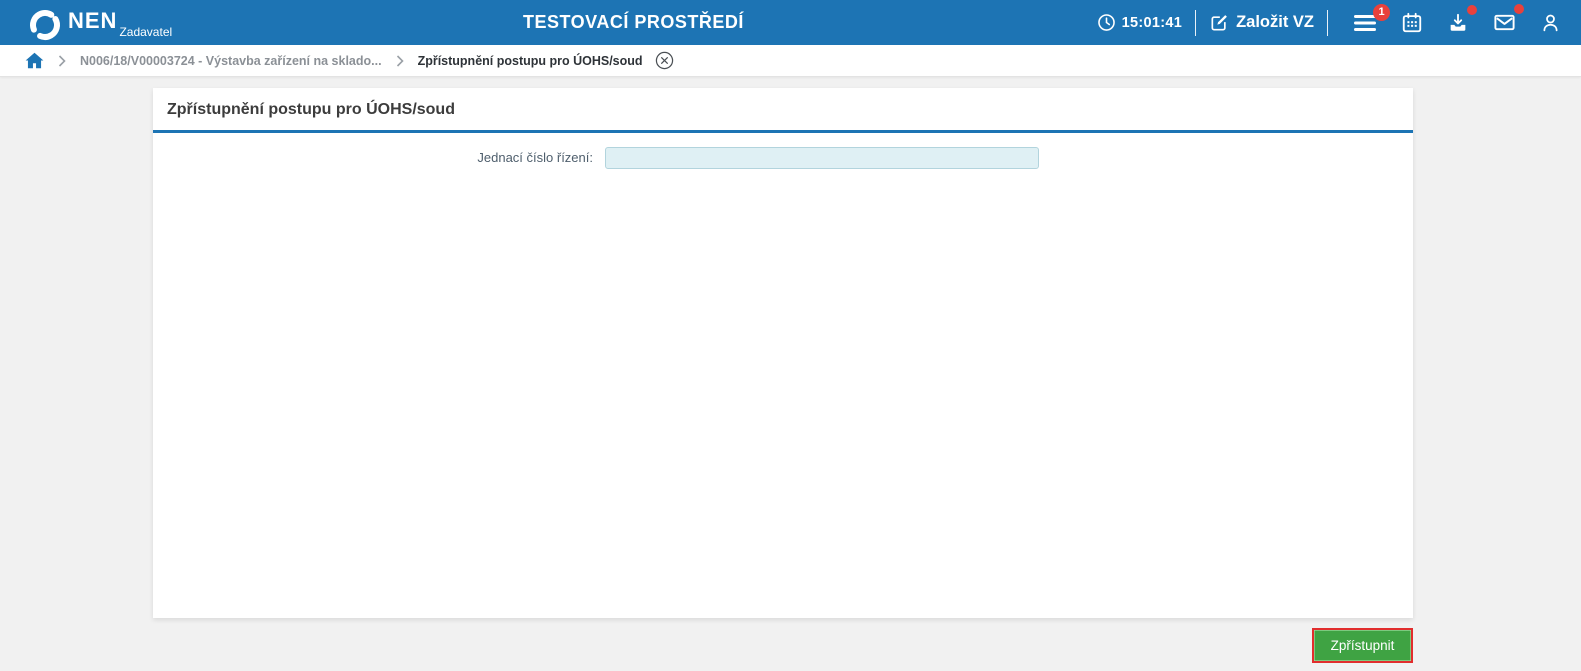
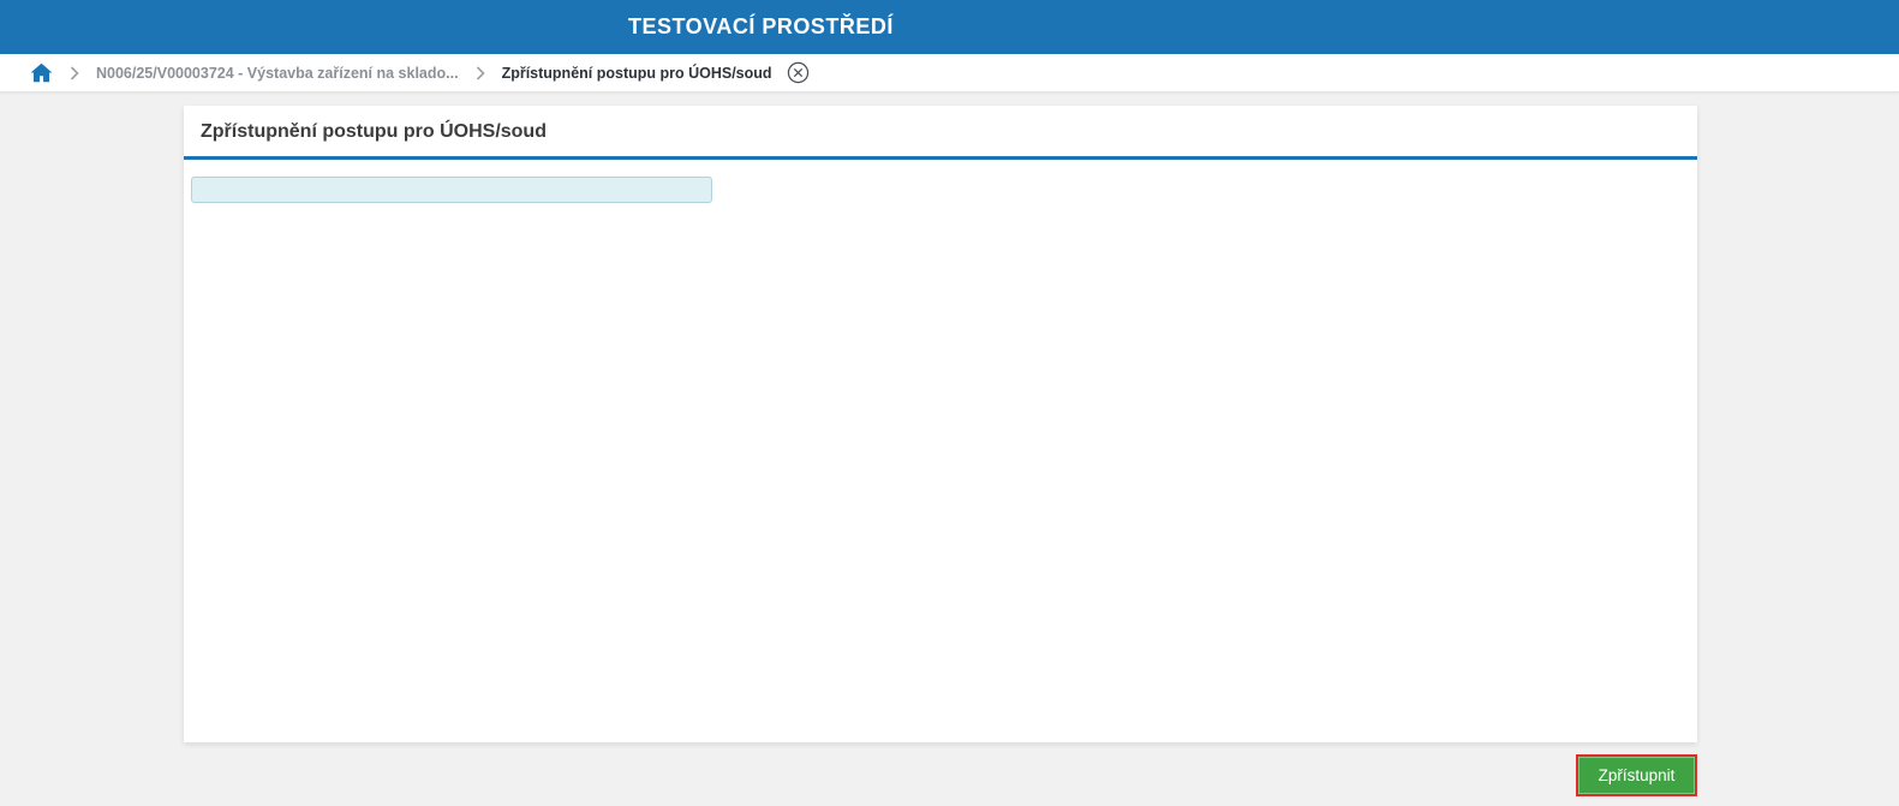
- NEN
- Zadavatel
  TESTOVACÍ PROSTŘEDÍ
- 15:01:41
- Založit VZ
- 1
- N006/18/V00003724 - Výstavba zařízení na sklado...
+ N006/25/V00003724 - Výstavba zařízení na sklado...
  Zpřístupnění postupu pro ÚOHS/soud
  Zpřístupnění postupu pro ÚOHS/soud
- Jednací číslo řízení:
  Zpřístupnit
